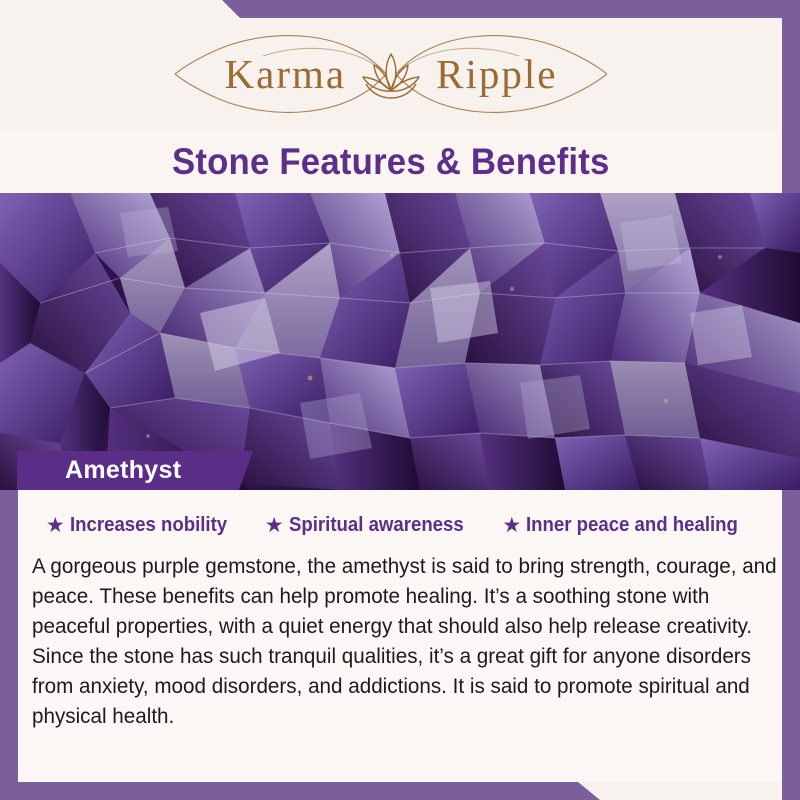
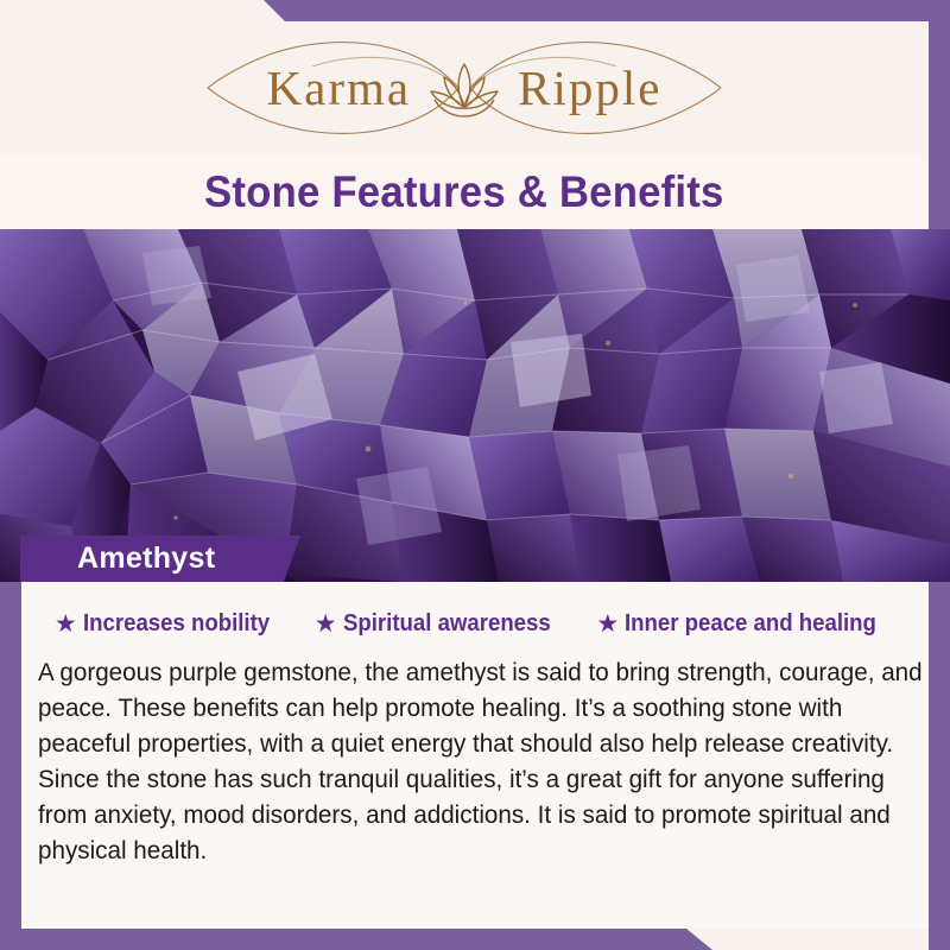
  Karma
  Ripple
  Stone Features & Benefits
  Amethyst
  ★
  Increases nobility
  ★
  Spiritual awareness
  ★
  Inner peace and healing
- A gorgeous purple gemstone, the amethyst is said to bring strength, courage, and peace. These benefits can help promote healing. It’s a soothing stone with peaceful properties, with a quiet energy that should also help release creativity. Since the stone has such tranquil qualities, it’s a great gift for anyone disorders from anxiety, mood disorders, and addictions. It is said to promote spiritual and physical health.
+ A gorgeous purple gemstone, the amethyst is said to bring strength, courage, and peace. These benefits can help promote healing. It’s a soothing stone with peaceful properties, with a quiet energy that should also help release creativity. Since the stone has such tranquil qualities, it’s a great gift for anyone suffering from anxiety, mood disorders, and addictions. It is said to promote spiritual and physical health.
